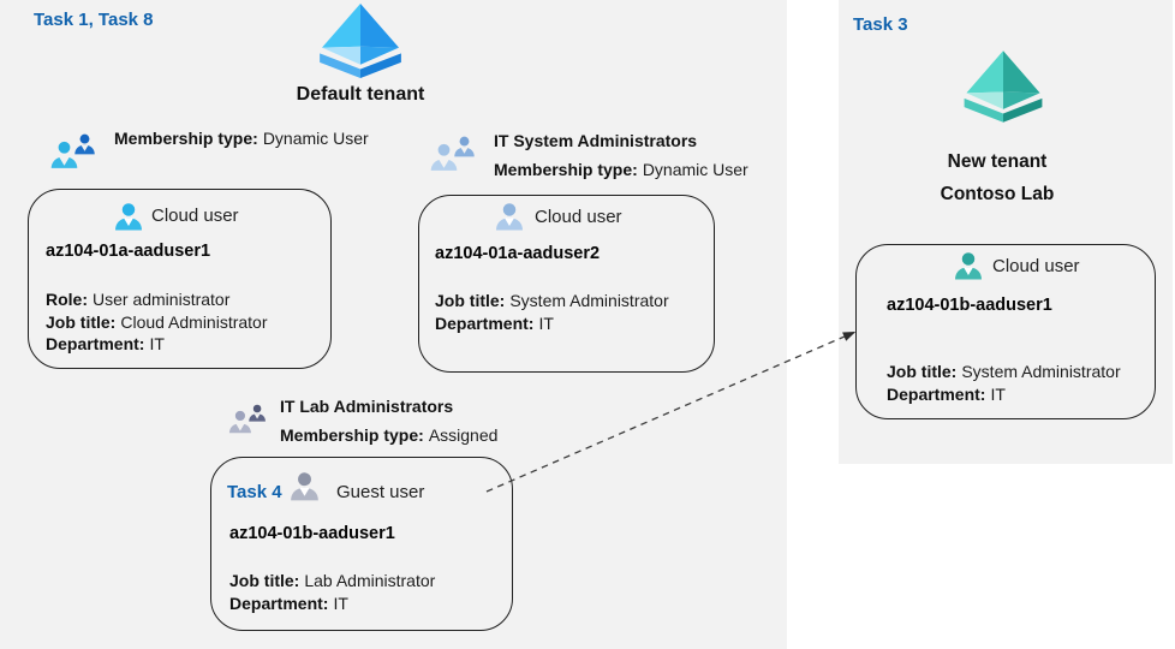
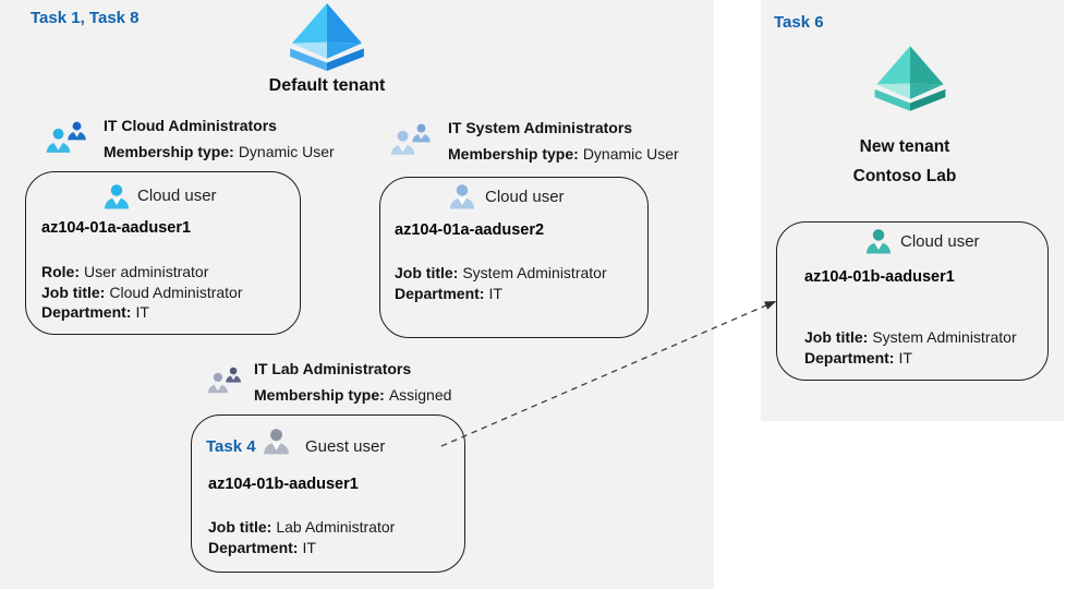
  Task 1, Task 8
  Default tenant
+ IT Cloud Administrators
  Membership type: Dynamic User
  IT System Administrators
  Membership type: Dynamic User
  Cloud user
  az104-01a-aaduser1
  Role: User administrator
  Job title: Cloud Administrator
  Department: IT
  Cloud user
  az104-01a-aaduser2
  Job title: System Administrator
  Department: IT
  IT Lab Administrators
  Membership type: Assigned
  Task 4
  Guest user
  az104-01b-aaduser1
  Job title: Lab Administrator
  Department: IT
- Task 3
+ Task 6
  New tenant
  Contoso Lab
  Cloud user
  az104-01b-aaduser1
  Job title: System Administrator
  Department: IT
